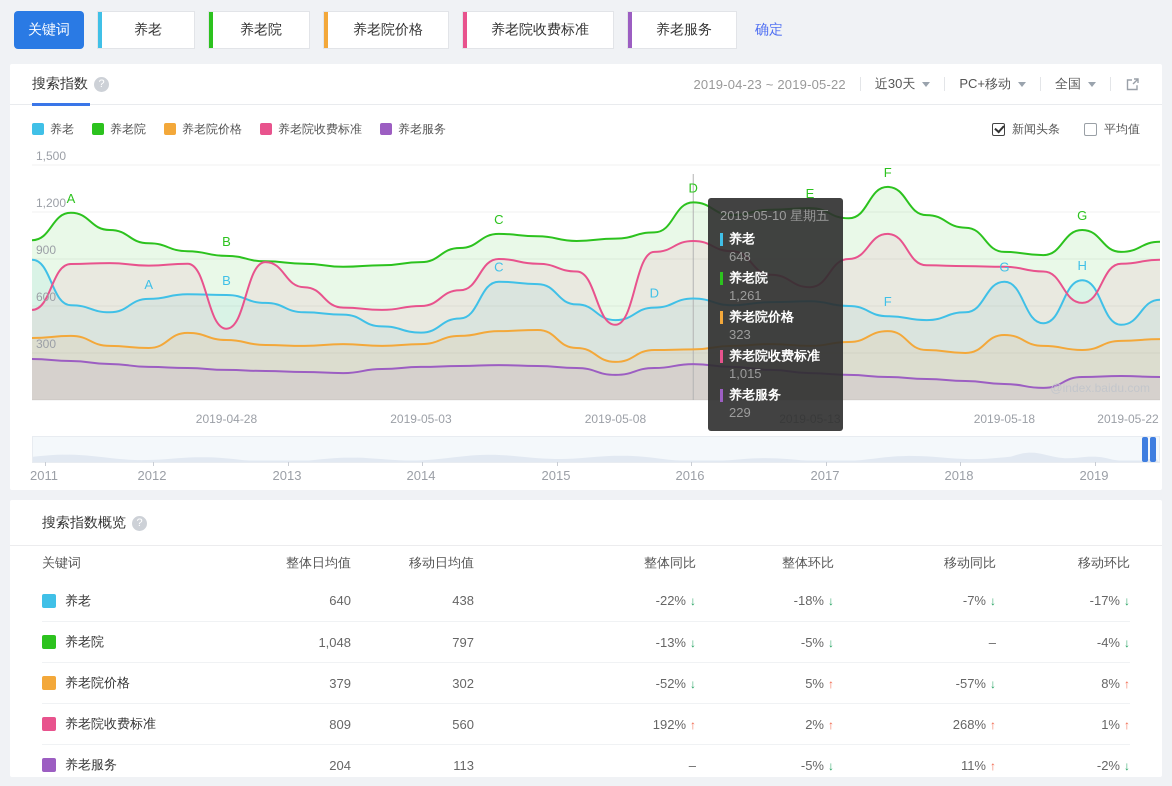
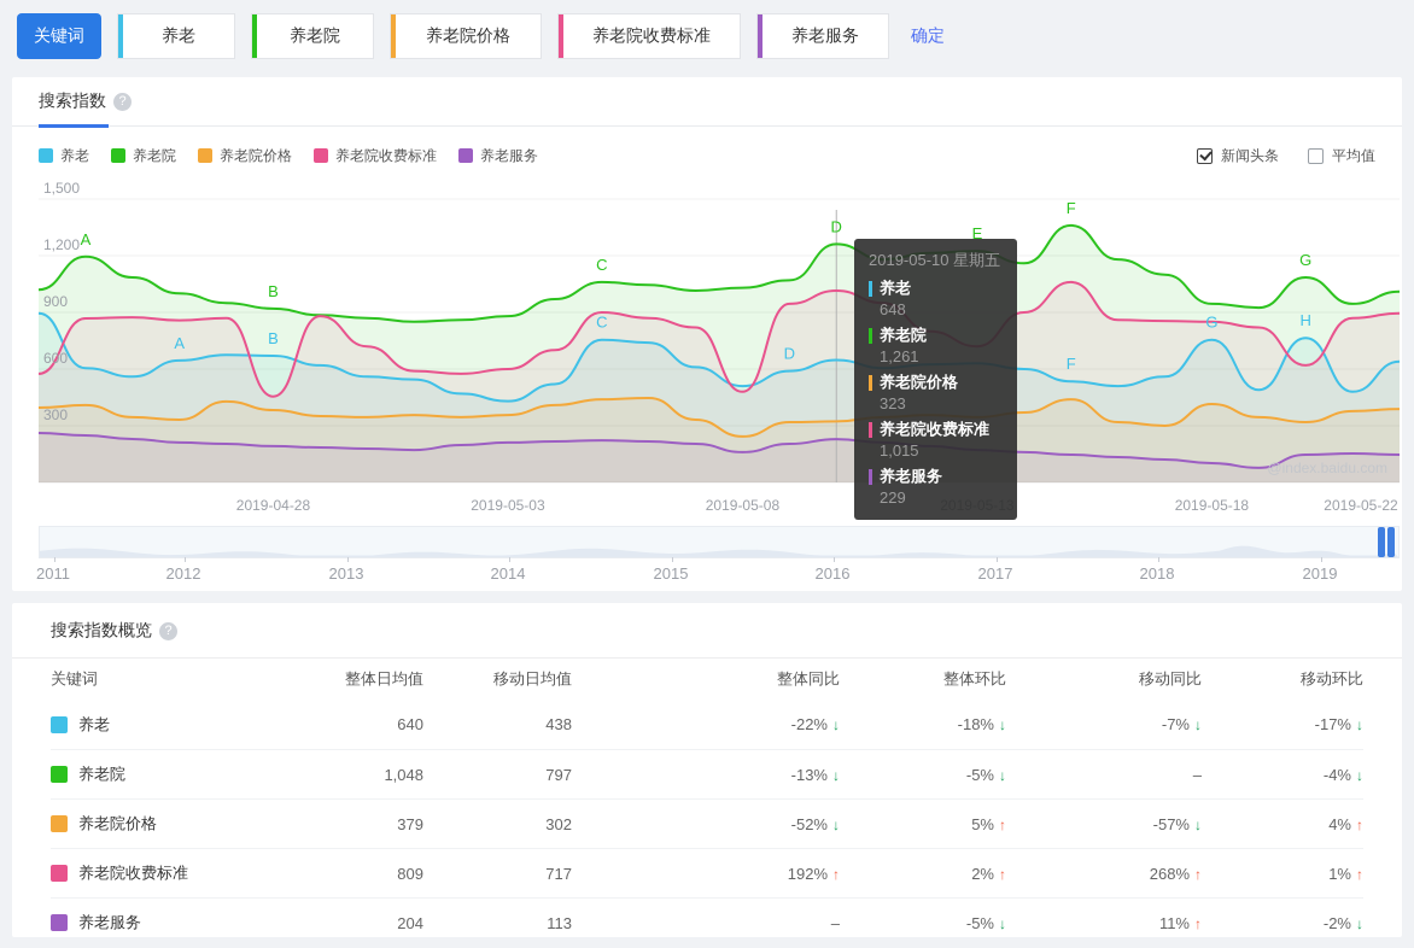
  关键词
  养老
  养老院
  养老院价格
  养老院收费标准
  养老服务
  确定
  搜索指数
  ?
- 2019-04-23 ~ 2019-05-22
- 近30天
- PC+移动
- 全国
  养老
  养老院
  养老院价格
  养老院收费标准
  养老服务
  新闻头条
  平均值
  A
  B
  C
  D
  E
  F
  G
  A
  B
  C
  D
  F
  G
  H
  300
  600
  900
  1,200
  1,500
  2019-04-28
  2019-05-03
  2019-05-08
  2019-05-18
  2019-05-22
  @index.baidu.com
  2019-05-10 星期五
  养老
  648
  养老院
  1,261
  养老院价格
  323
  养老院收费标准
  1,015
  养老服务
  229
  2011
  2012
  2013
  2014
  2015
  2016
  2017
  2018
  2019
  搜索指数概览
  ?
  关键词
  整体日均值
  移动日均值
  整体同比
  整体环比
  移动同比
  移动环比
  养老
  640
  438
  -22% ↓
  -18% ↓
  -7% ↓
  -17% ↓
  养老院
  1,048
  797
  -13% ↓
  -5% ↓
  –
  -4% ↓
  养老院价格
  379
  302
  -52% ↓
  5% ↑
  -57% ↓
- 8% ↑
+ 4% ↑
  养老院收费标准
  809
- 560
+ 717
  192% ↑
  2% ↑
  268% ↑
  1% ↑
  养老服务
  204
  113
  –
  -5% ↓
  11% ↑
  -2% ↓
